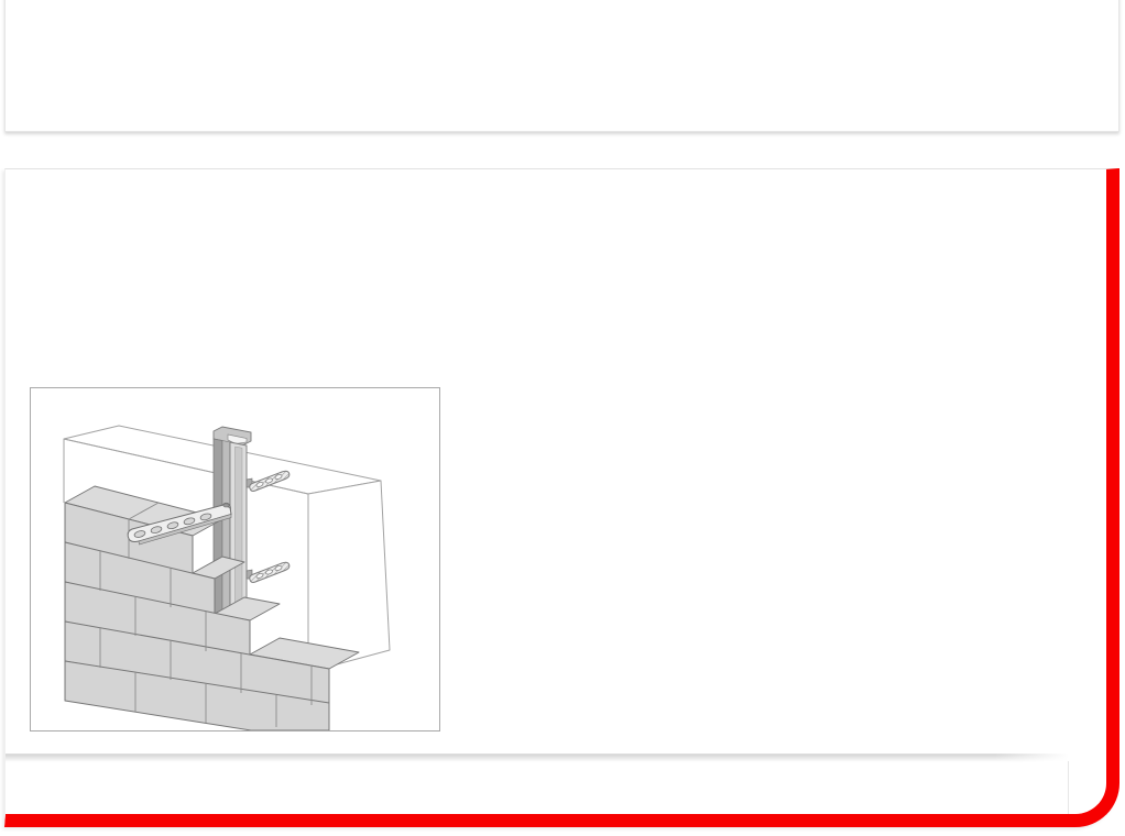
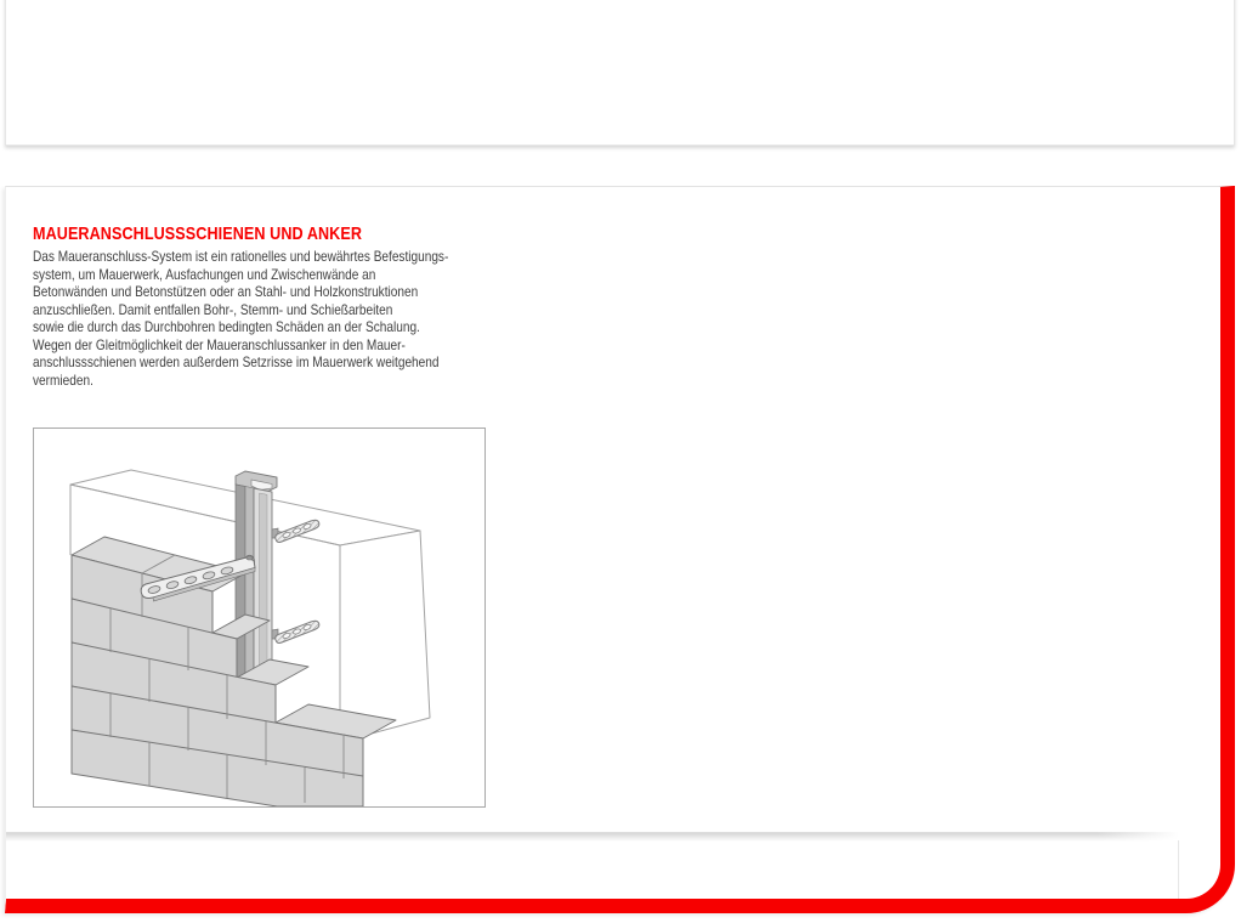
+ MAUERANSCHLUSSSCHIENEN UND ANKER
+ Das Maueranschluss-System ist ein rationelles und bewährtes Befestigungs-
+ system, um Mauerwerk, Ausfachungen und Zwischenwände an
+ Betonwänden und Betonstützen oder an Stahl- und Holzkonstruktionen
+ anzuschließen. Damit entfallen Bohr-, Stemm- und Schießarbeiten
+ sowie die durch das Durchbohren bedingten Schäden an der Schalung.
+ Wegen der Gleitmöglichkeit der Maueranschlussanker in den Mauer-
+ anschlussschienen werden außerdem Setzrisse im Mauerwerk weitgehend
+ vermieden.
